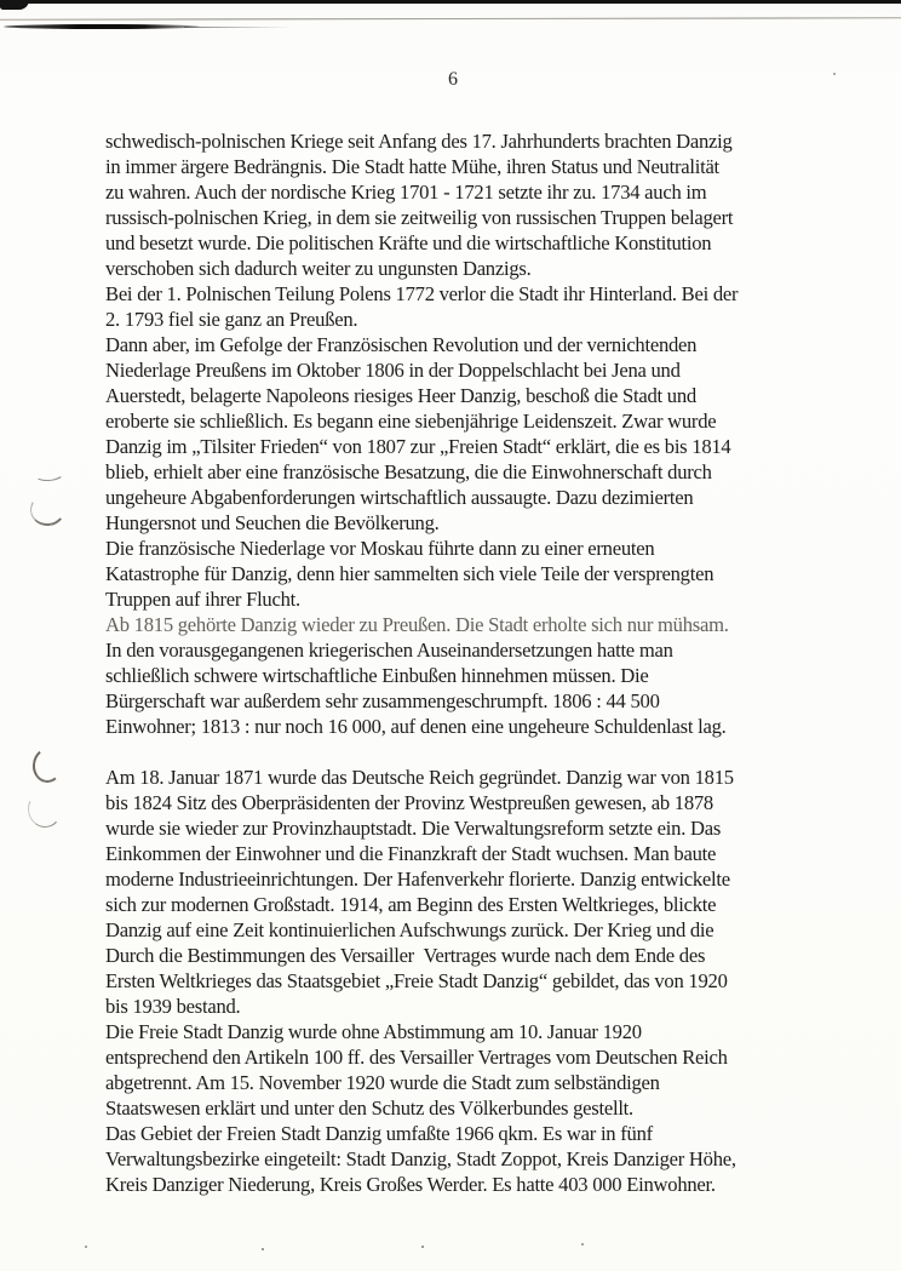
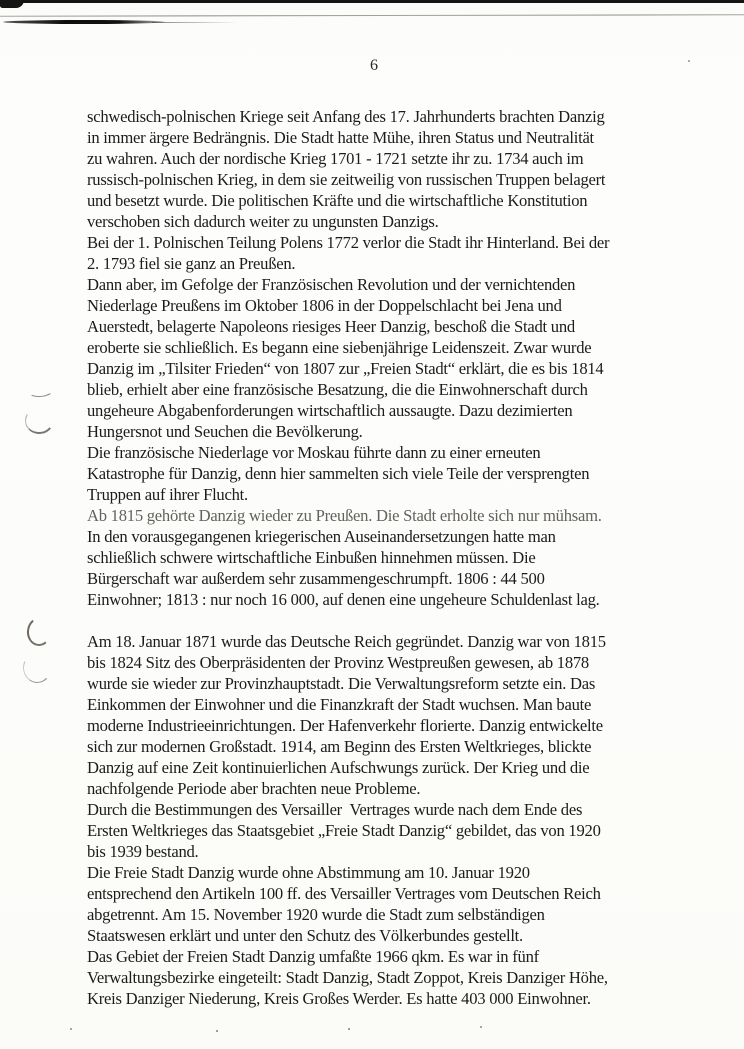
  6
  schwedisch-polnischen Kriege seit Anfang des 17. Jahrhunderts brachten Danzig
  in immer ärgere Bedrängnis. Die Stadt hatte Mühe, ihren Status und Neutralität
  zu wahren. Auch der nordische Krieg 1701 - 1721 setzte ihr zu. 1734 auch im
  russisch-polnischen Krieg, in dem sie zeitweilig von russischen Truppen belagert
  und besetzt wurde. Die politischen Kräfte und die wirtschaftliche Konstitution
  verschoben sich dadurch weiter zu ungunsten Danzigs.
  Bei der 1. Polnischen Teilung Polens 1772 verlor die Stadt ihr Hinterland. Bei der
  2. 1793 fiel sie ganz an Preußen.
  Dann aber, im Gefolge der Französischen Revolution und der vernichtenden
  Niederlage Preußens im Oktober 1806 in der Doppelschlacht bei Jena und
  Auerstedt, belagerte Napoleons riesiges Heer Danzig, beschoß die Stadt und
  eroberte sie schließlich. Es begann eine siebenjährige Leidenszeit. Zwar wurde
  Danzig im „Tilsiter Frieden“ von 1807 zur „Freien Stadt“ erklärt, die es bis 1814
  blieb, erhielt aber eine französische Besatzung, die die Einwohnerschaft durch
  ungeheure Abgabenforderungen wirtschaftlich aussaugte. Dazu dezimierten
  Hungersnot und Seuchen die Bevölkerung.
  Die französische Niederlage vor Moskau führte dann zu einer erneuten
  Katastrophe für Danzig, denn hier sammelten sich viele Teile der versprengten
  Truppen auf ihrer Flucht.
  Ab 1815 gehörte Danzig wieder zu Preußen. Die Stadt erholte sich nur mühsam.
  In den vorausgegangenen kriegerischen Auseinandersetzungen hatte man
  schließlich schwere wirtschaftliche Einbußen hinnehmen müssen. Die
  Bürgerschaft war außerdem sehr zusammengeschrumpft. 1806 : 44 500
  Einwohner; 1813 : nur noch 16 000, auf denen eine ungeheure Schuldenlast lag.
  Am 18. Januar 1871 wurde das Deutsche Reich gegründet. Danzig war von 1815
  bis 1824 Sitz des Oberpräsidenten der Provinz Westpreußen gewesen, ab 1878
  wurde sie wieder zur Provinzhauptstadt. Die Verwaltungsreform setzte ein. Das
  Einkommen der Einwohner und die Finanzkraft der Stadt wuchsen. Man baute
  moderne Industrieeinrichtungen. Der Hafenverkehr florierte. Danzig entwickelte
  sich zur modernen Großstadt. 1914, am Beginn des Ersten Weltkrieges, blickte
  Danzig auf eine Zeit kontinuierlichen Aufschwungs zurück. Der Krieg und die
+ nachfolgende Periode aber brachten neue Probleme.
  Durch die Bestimmungen des Versailler Vertrages wurde nach dem Ende des
  Ersten Weltkrieges das Staatsgebiet „Freie Stadt Danzig“ gebildet, das von 1920
  bis 1939 bestand.
  Die Freie Stadt Danzig wurde ohne Abstimmung am 10. Januar 1920
  entsprechend den Artikeln 100 ff. des Versailler Vertrages vom Deutschen Reich
  abgetrennt. Am 15. November 1920 wurde die Stadt zum selbständigen
  Staatswesen erklärt und unter den Schutz des Völkerbundes gestellt.
  Das Gebiet der Freien Stadt Danzig umfaßte 1966 qkm. Es war in fünf
  Verwaltungsbezirke eingeteilt: Stadt Danzig, Stadt Zoppot, Kreis Danziger Höhe,
  Kreis Danziger Niederung, Kreis Großes Werder. Es hatte 403 000 Einwohner.
